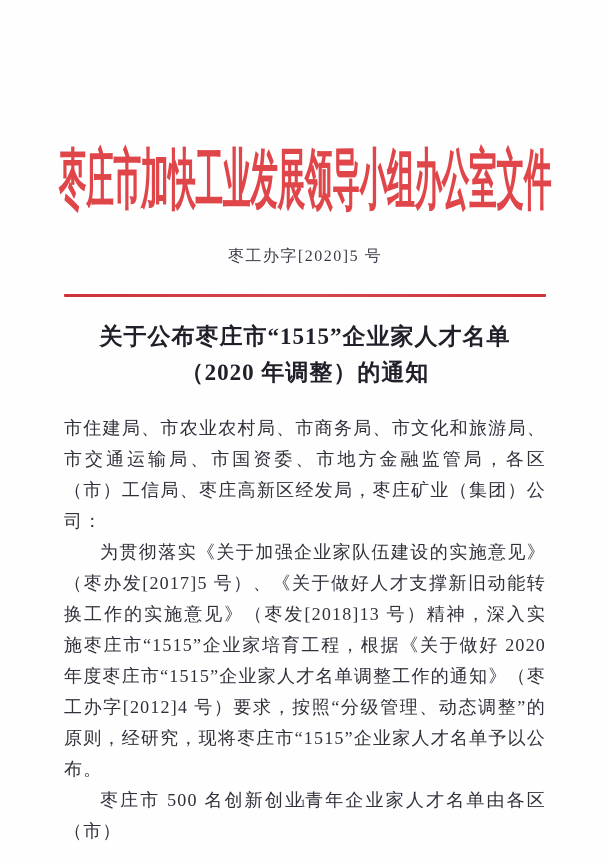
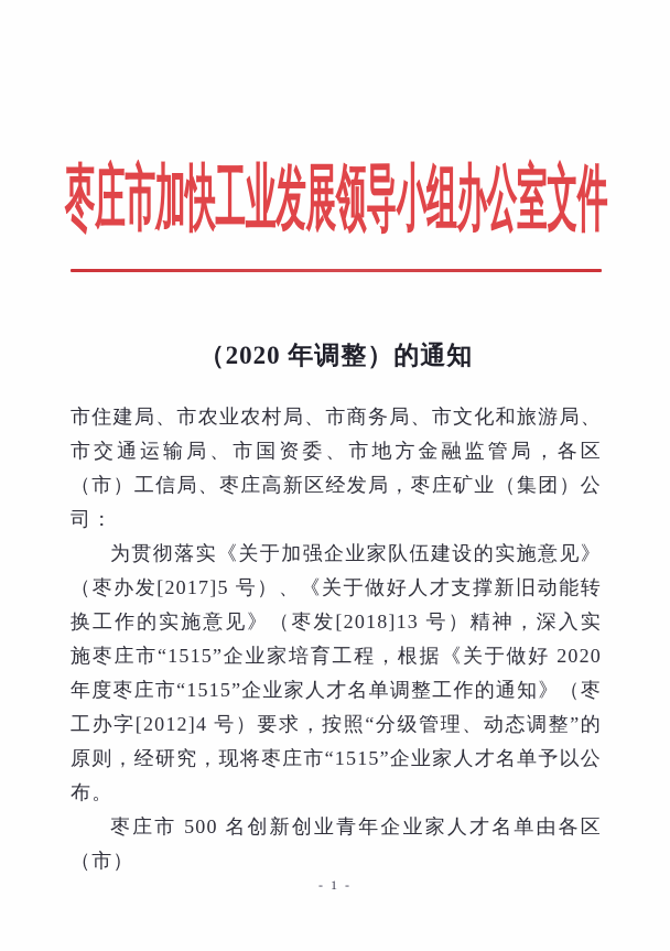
  枣庄市加快工业发展领导小组办公室文件
- 枣工办字[2020]5 号
- 关于公布枣庄市“1515”企业家人才名单
  （2020 年调整）的通知
  市住建局、市农业农村局、市商务局、市文化和旅游局、市交通运输局、市国资委、市地方金融监管局，各区（市）工信局、枣庄高新区经发局，枣庄矿业（集团）公司：
  为贯彻落实《关于加强企业家队伍建设的实施意见》（枣办发[2017]5 号）、《关于做好人才支撑新旧动能转换工作的实施意见》（枣发[2018]13 号）精神，深入实施枣庄市“1515”企业家培育工程，根据《关于做好 2020 年度枣庄市“1515”企业家人才名单调整工作的通知》（枣工办字[2012]4 号）要求，按照“分级管理、动态调整”的原则，经研究，现将枣庄市“1515”企业家人才名单予以公布。
  枣庄市 500 名创新创业青年企业家人才名单由各区（市）
  - 1 -
